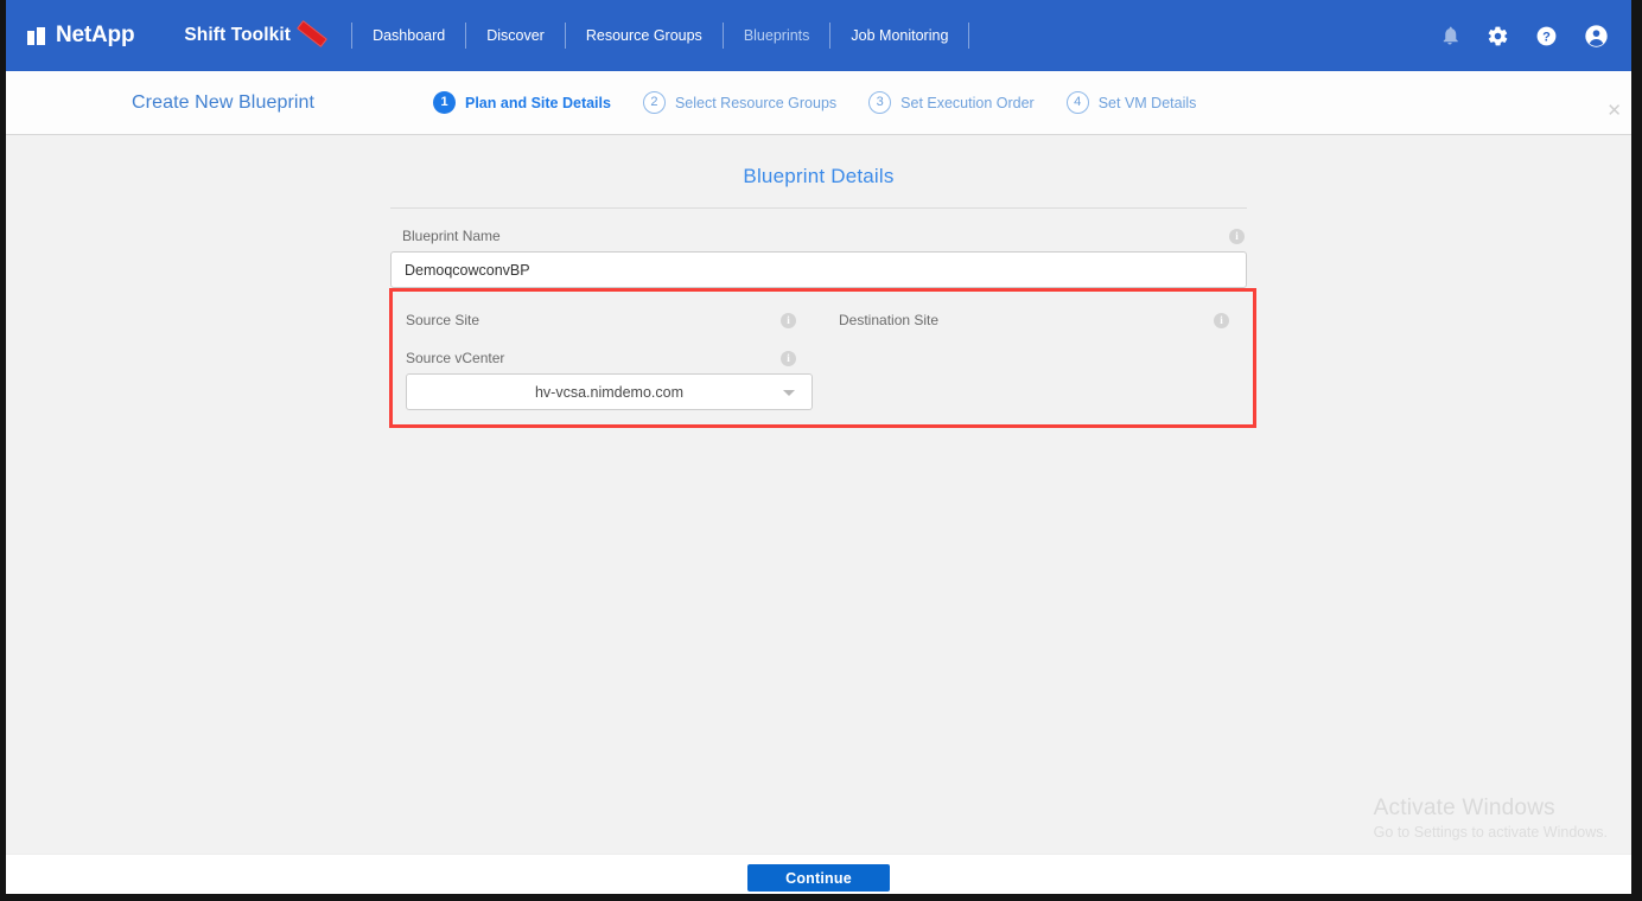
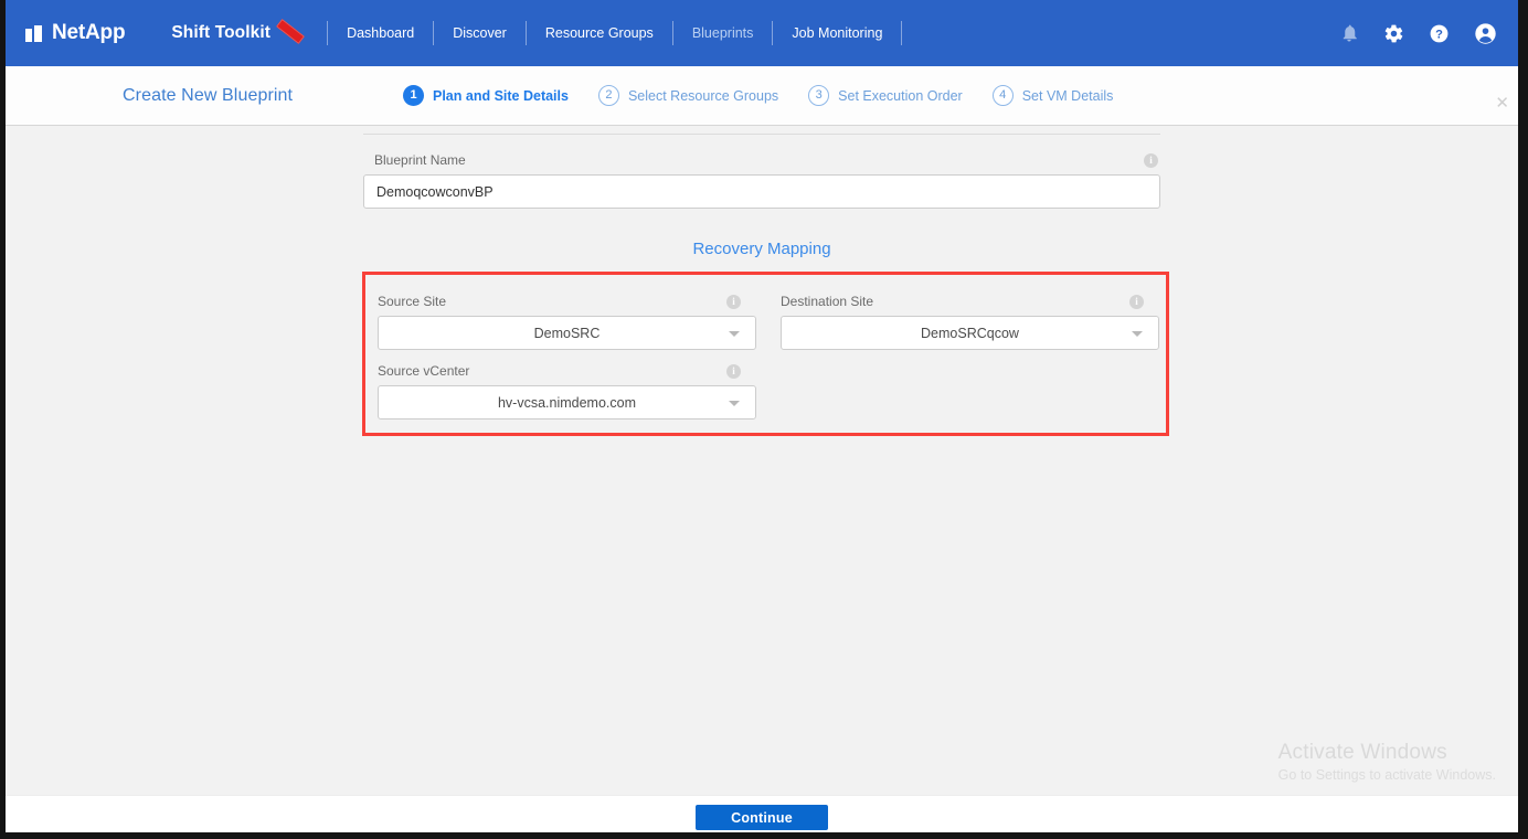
  NetApp
  Shift Toolkit
  Dashboard
  Discover
  Resource Groups
  Blueprints
  Job Monitoring
  ?
  Create New Blueprint
  1
  Plan and Site Details
  2
  Select Resource Groups
  3
  Set Execution Order
  4
  Set VM Details
  ✕
- Blueprint Details
  Blueprint Name
  i
  DemoqcowconvBP
+ Recovery Mapping
  Source Site
  i
+ DemoSRC
  Destination Site
  i
+ DemoSRCqcow
  Source vCenter
  i
  hv-vcsa.nimdemo.com
  Activate Windows
  Continue
